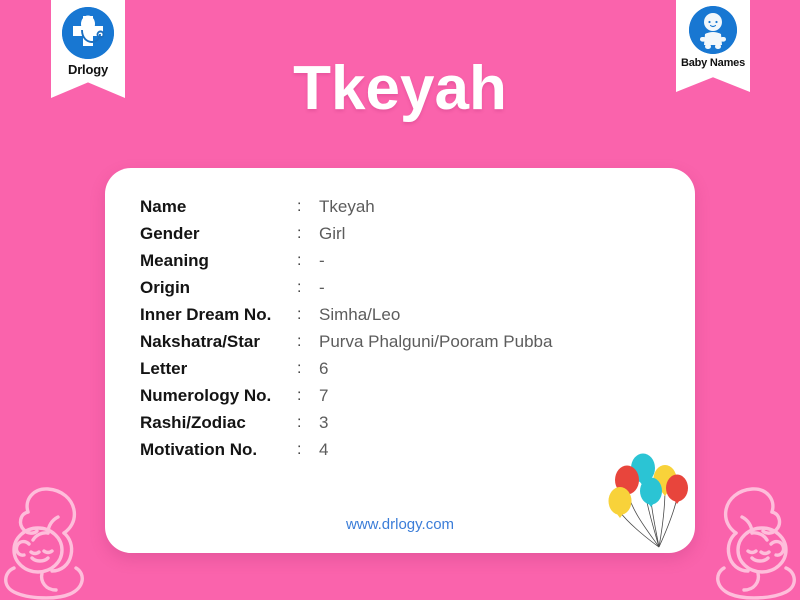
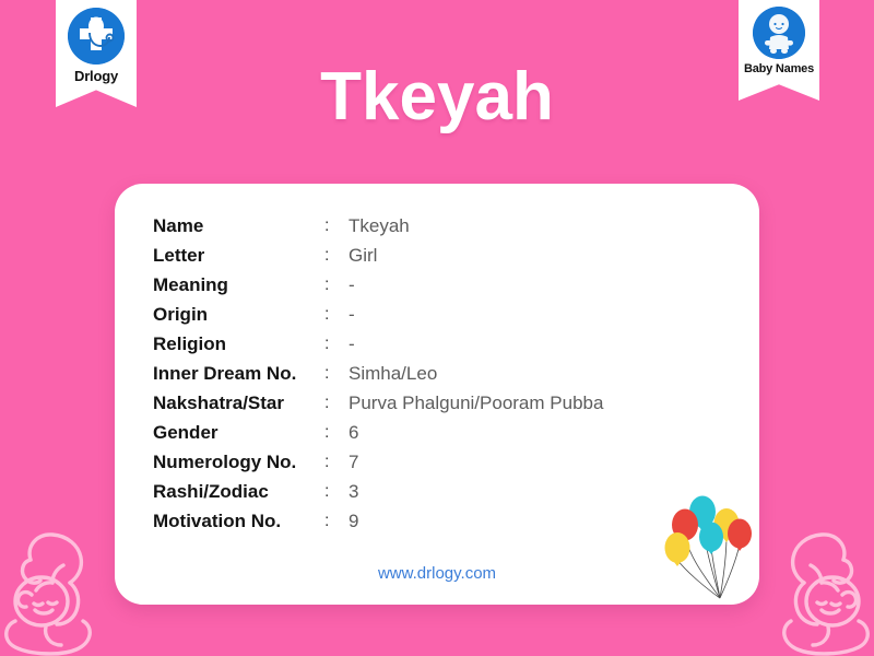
  Drlogy
  Baby Names
  Tkeyah
  Name	:	Tkeyah
- Gender	:	Girl
+ Letter	:	Girl
  Meaning	:	-
  Origin	:	-
+ Religion	:	-
  Inner Dream No.	:	Simha/Leo
  Nakshatra/Star	:	Purva Phalguni/Pooram Pubba
- Letter	:	6
+ Gender	:	6
  Numerology No.	:	7
  Rashi/Zodiac	:	3
- Motivation No.	:	4
+ Motivation No.	:	9
  www.drlogy.com
